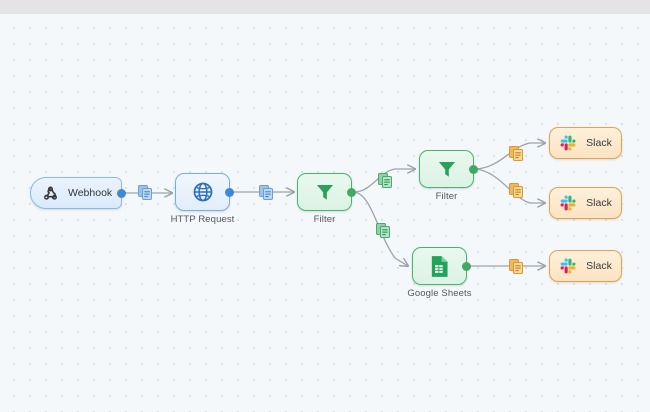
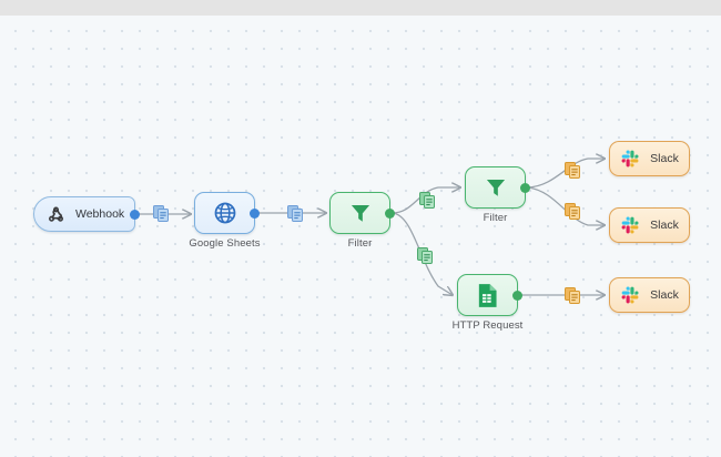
  Webhook
- HTTP Request
+ Google Sheets
  Filter
  Filter
- Google Sheets
+ HTTP Request
  Slack
  Slack
  Slack
